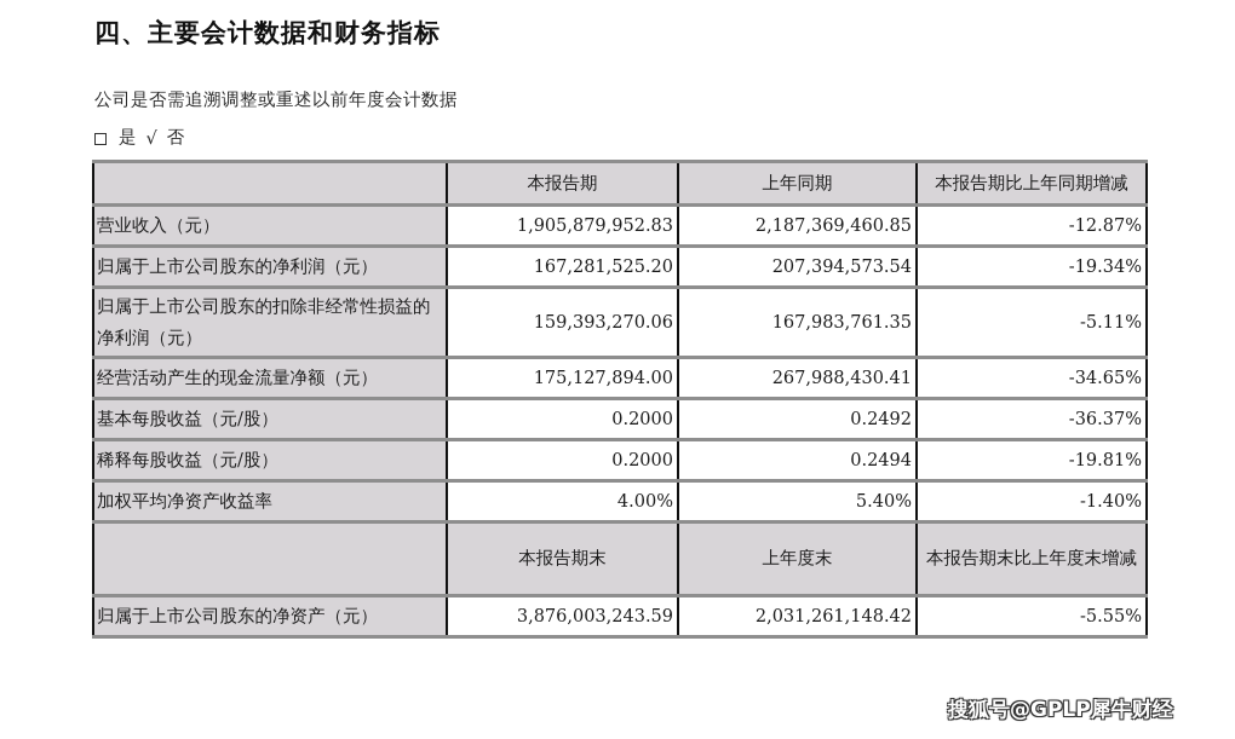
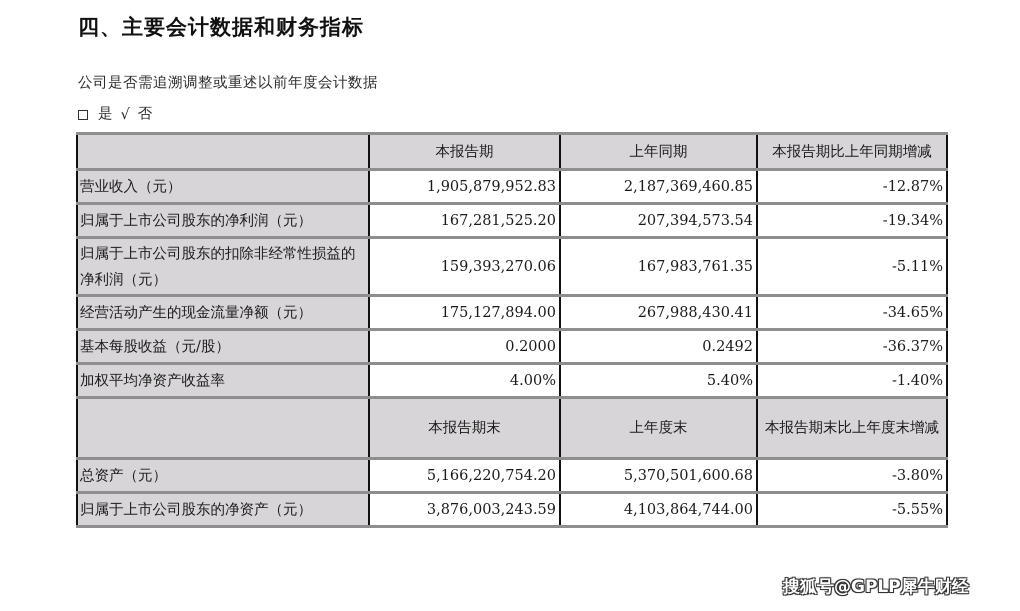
  四、主要会计数据和财务指标
  公司是否需追溯调整或重述以前年度会计数据
  是
  √
  否
  	本报告期	上年同期	本报告期比上年同期增减
  营业收入（元）	1,905,879,952.83	2,187,369,460.85	-12.87%
  归属于上市公司股东的净利润（元）	167,281,525.20	207,394,573.54	-19.34%
  归属于上市公司股东的扣除非经常性损益的净利润（元）	159,393,270.06	167,983,761.35	-5.11%
  经营活动产生的现金流量净额（元）	175,127,894.00	267,988,430.41	-34.65%
  基本每股收益（元/股）	0.2000	0.2492	-36.37%
- 稀释每股收益（元/股）	0.2000	0.2494	-19.81%
  加权平均净资产收益率	4.00%	5.40%	-1.40%
  	本报告期末	上年度末	本报告期末比上年度末增减
+ 总资产（元）	5,166,220,754.20	5,370,501,600.68	-3.80%
- 归属于上市公司股东的净资产（元）	3,876,003,243.59	2,031,261,148.42	-5.55%
+ 归属于上市公司股东的净资产（元）	3,876,003,243.59	4,103,864,744.00	-5.55%
  搜狐号@GPLP犀牛财经
